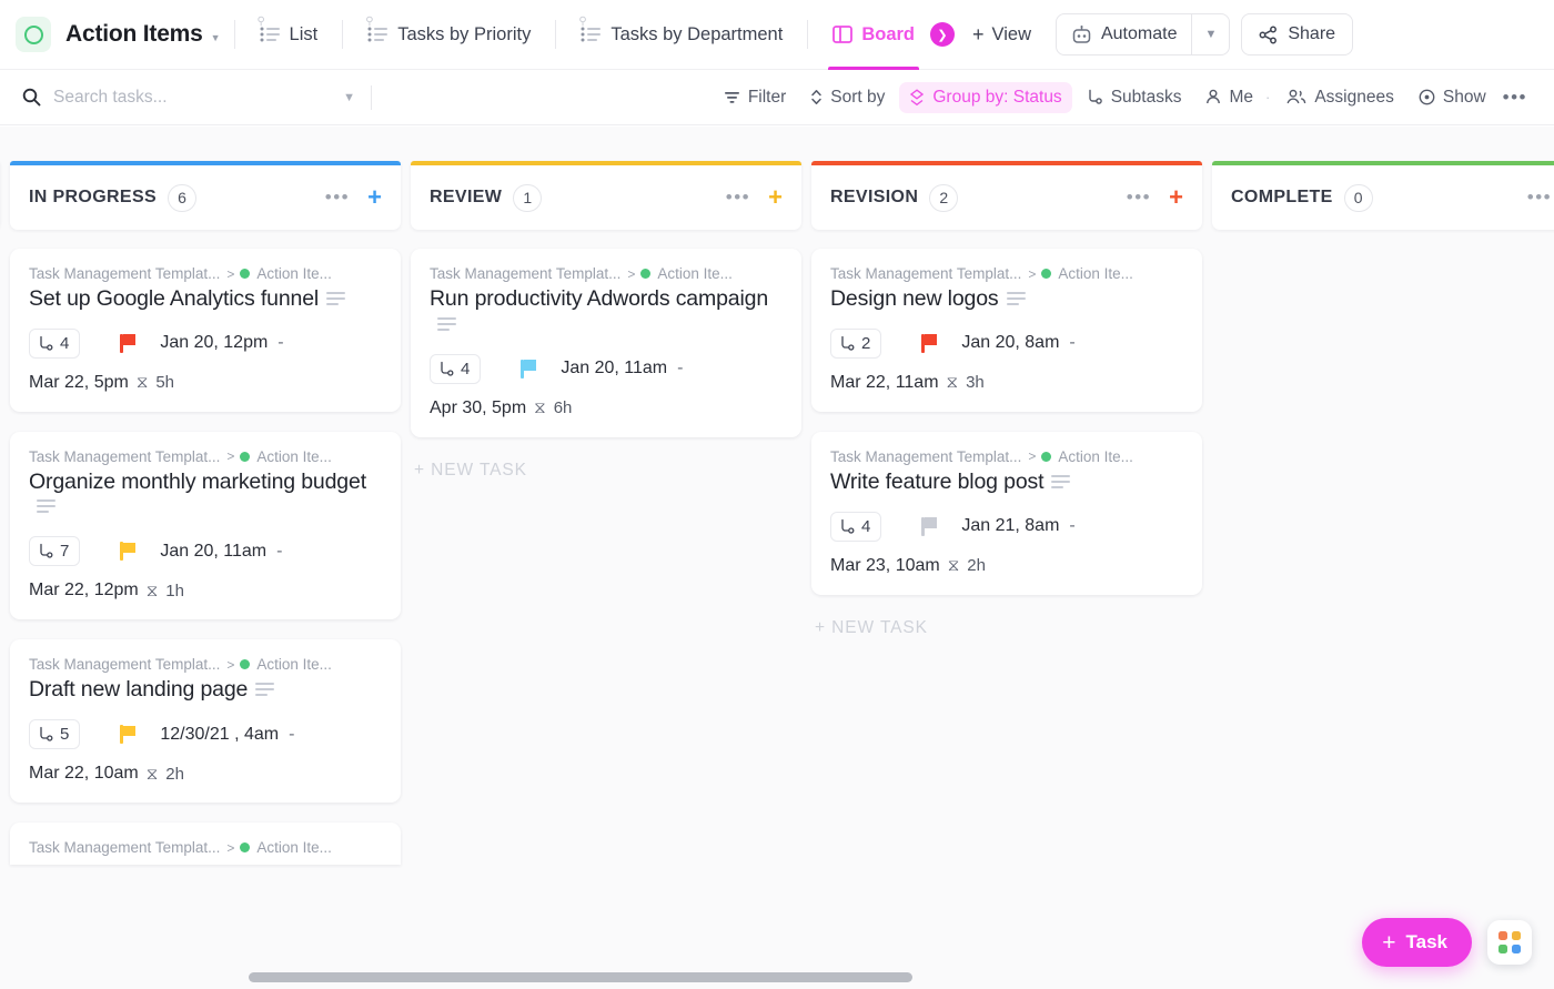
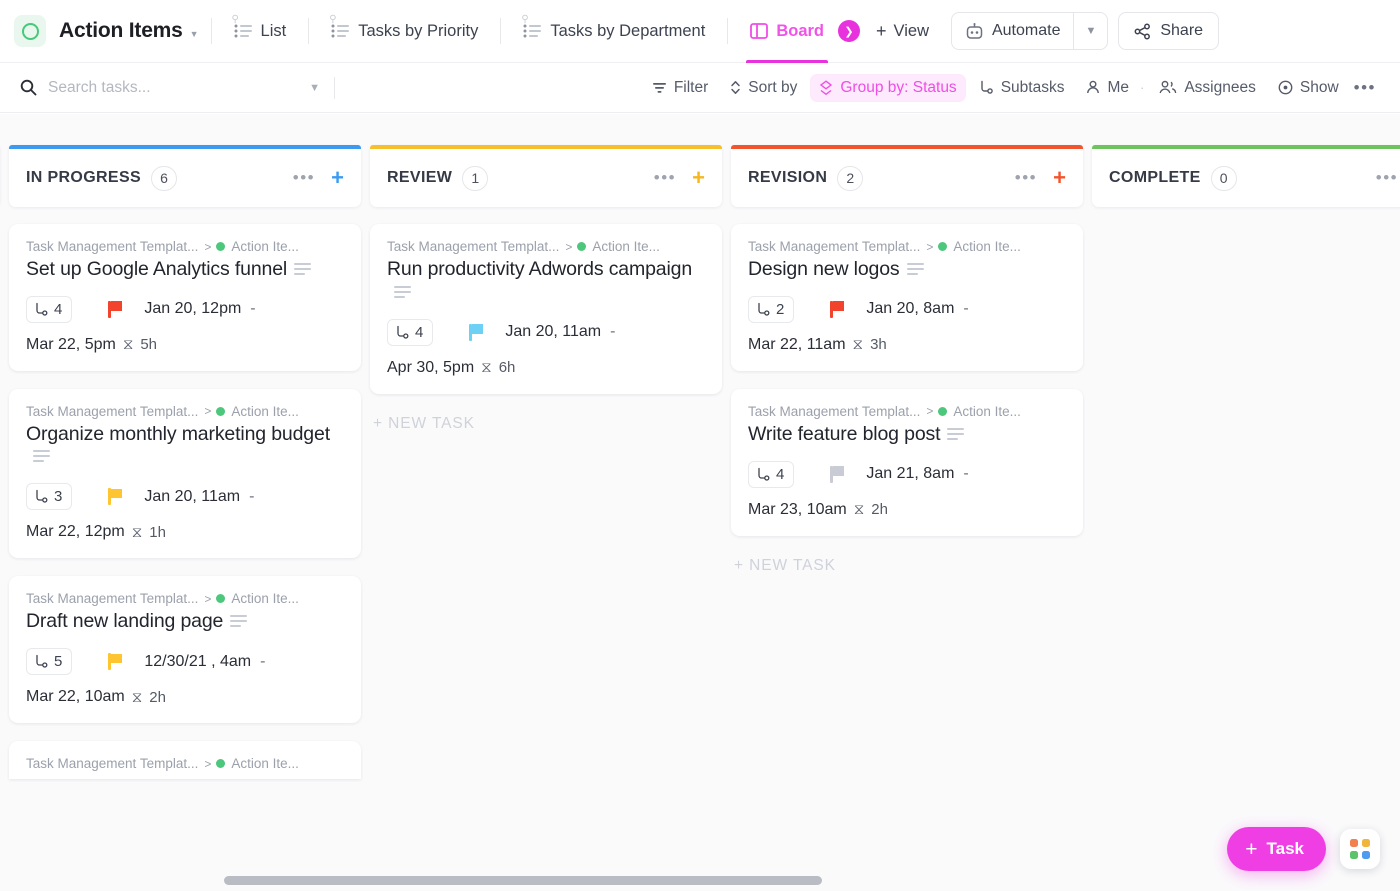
  Action Items
  ▼
  ⚲
  List
  ⚲
  Tasks by Priority
  ⚲
  Tasks by Department
  Board
  ❯
  +
  View
  Automate
  ▼
  Share
  Search tasks...
  ▼
  Filter
  Sort by
  Group by: Status
  Subtasks
  Me
  ·
  Assignees
  Show
  •••
  IN PROGRESS
  6
  •••
  +
  Task Management Templat...
  >
  Action Ite...
  Set up Google Analytics funnel
  4
  Jan 20, 12pm
  -
  Mar 22, 5pm
  ⧖
  5h
  Task Management Templat...
  >
  Action Ite...
  Organize monthly marketing budget
- 7
+ 3
  Jan 20, 11am
  -
  Mar 22, 12pm
  ⧖
  1h
  Task Management Templat...
  >
  Action Ite...
  Draft new landing page
  5
  12/30/21 , 4am
  -
  Mar 22, 10am
  ⧖
  2h
  Task Management Templat...
  >
  Action Ite...
  REVIEW
  1
  •••
  +
  Task Management Templat...
  >
  Action Ite...
  Run productivity Adwords campaign
  4
  Jan 20, 11am
  -
  Apr 30, 5pm
  ⧖
  6h
  + NEW TASK
  REVISION
  2
  •••
  +
  Task Management Templat...
  >
  Action Ite...
  Design new logos
  2
  Jan 20, 8am
  -
  Mar 22, 11am
  ⧖
  3h
  Task Management Templat...
  >
  Action Ite...
  Write feature blog post
  4
  Jan 21, 8am
  -
  Mar 23, 10am
  ⧖
  2h
  + NEW TASK
  COMPLETE
  0
  •••
  +
  Task
